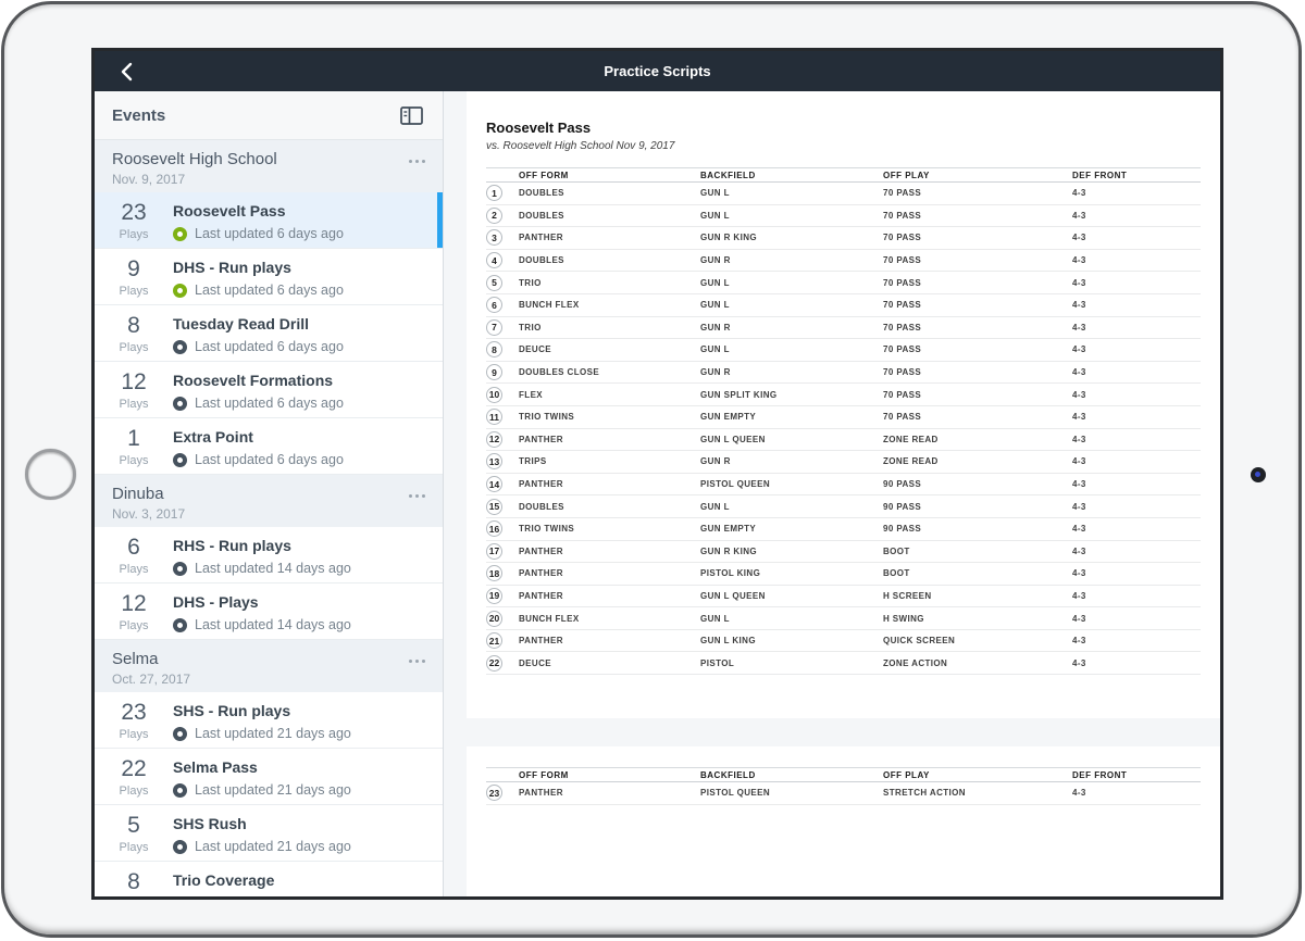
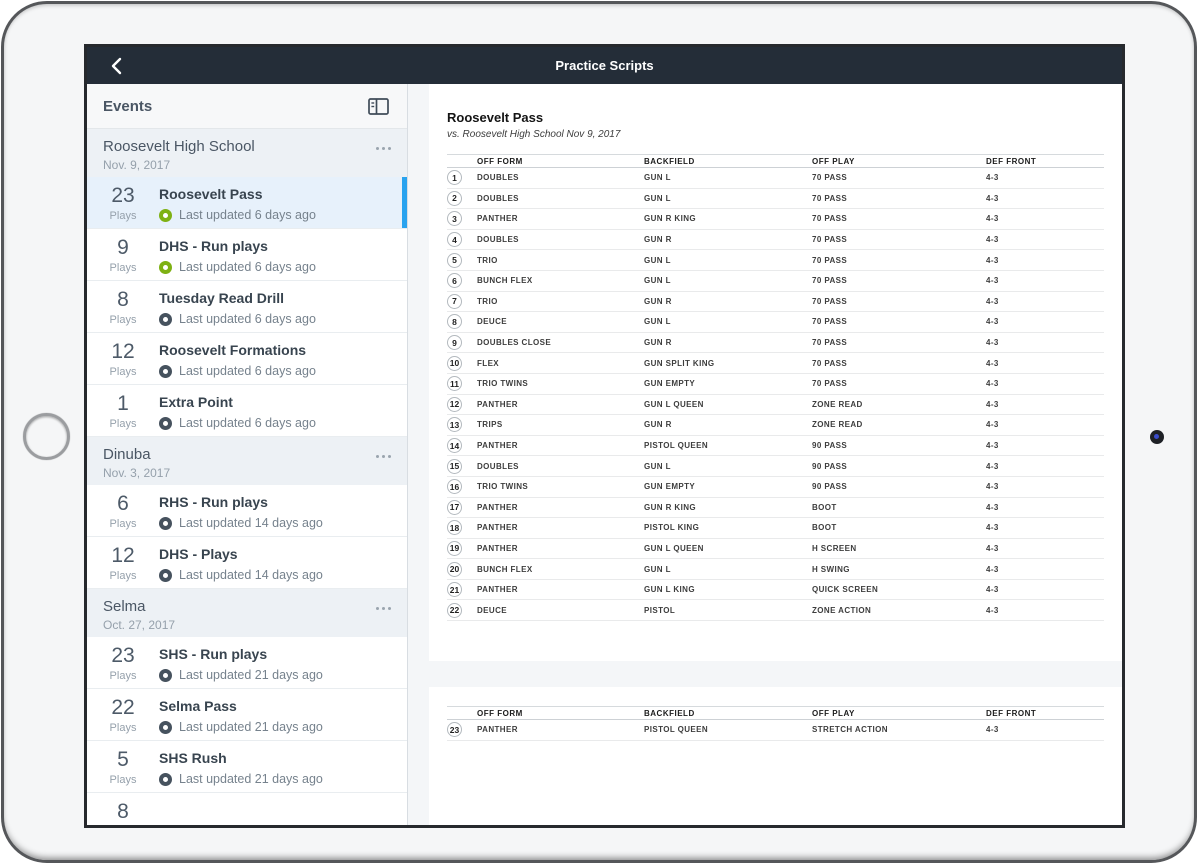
  Practice Scripts
  Events
  Roosevelt High School
  Nov. 9, 2017
  23
  Plays
  Roosevelt Pass
  Last updated 6 days ago
  9
  Plays
  DHS - Run plays
  Last updated 6 days ago
  8
  Plays
  Tuesday Read Drill
  Last updated 6 days ago
  12
  Plays
  Roosevelt Formations
  Last updated 6 days ago
  1
  Plays
  Extra Point
  Last updated 6 days ago
  Dinuba
  Nov. 3, 2017
  6
  Plays
  RHS - Run plays
  Last updated 14 days ago
  12
  Plays
  DHS - Plays
  Last updated 14 days ago
  Selma
  Oct. 27, 2017
  23
  Plays
  SHS - Run plays
  Last updated 21 days ago
  22
  Plays
  Selma Pass
  Last updated 21 days ago
  5
  Plays
  SHS Rush
  Last updated 21 days ago
  8
- Trio Coverage
  Roosevelt Pass
  vs. Roosevelt High School Nov 9, 2017
  OFF FORM
  BACKFIELD
  OFF PLAY
  DEF FRONT
  1
  DOUBLES
  GUN L
  70 PASS
  4-3
  2
  DOUBLES
  GUN L
  70 PASS
  4-3
  3
  PANTHER
  GUN R KING
  70 PASS
  4-3
  4
  DOUBLES
  GUN R
  70 PASS
  4-3
  5
  TRIO
  GUN L
  70 PASS
  4-3
  6
  BUNCH FLEX
  GUN L
  70 PASS
  4-3
  7
  TRIO
  GUN R
  70 PASS
  4-3
  8
  DEUCE
  GUN L
  70 PASS
  4-3
  9
  DOUBLES CLOSE
  GUN R
  70 PASS
  4-3
  10
  FLEX
  GUN SPLIT KING
  70 PASS
  4-3
  11
  TRIO TWINS
  GUN EMPTY
  70 PASS
  4-3
  12
  PANTHER
  GUN L QUEEN
  ZONE READ
  4-3
  13
  TRIPS
  GUN R
  ZONE READ
  4-3
  14
  PANTHER
  PISTOL QUEEN
  90 PASS
  4-3
  15
  DOUBLES
  GUN L
  90 PASS
  4-3
  16
  TRIO TWINS
  GUN EMPTY
  90 PASS
  4-3
  17
  PANTHER
  GUN R KING
  BOOT
  4-3
  18
  PANTHER
  PISTOL KING
  BOOT
  4-3
  19
  PANTHER
  GUN L QUEEN
  H SCREEN
  4-3
  20
  BUNCH FLEX
  GUN L
  H SWING
  4-3
  21
  PANTHER
  GUN L KING
  QUICK SCREEN
  4-3
  22
  DEUCE
  PISTOL
  ZONE ACTION
  4-3
  OFF FORM
  BACKFIELD
  OFF PLAY
  DEF FRONT
  23
  PANTHER
  PISTOL QUEEN
  STRETCH ACTION
  4-3
